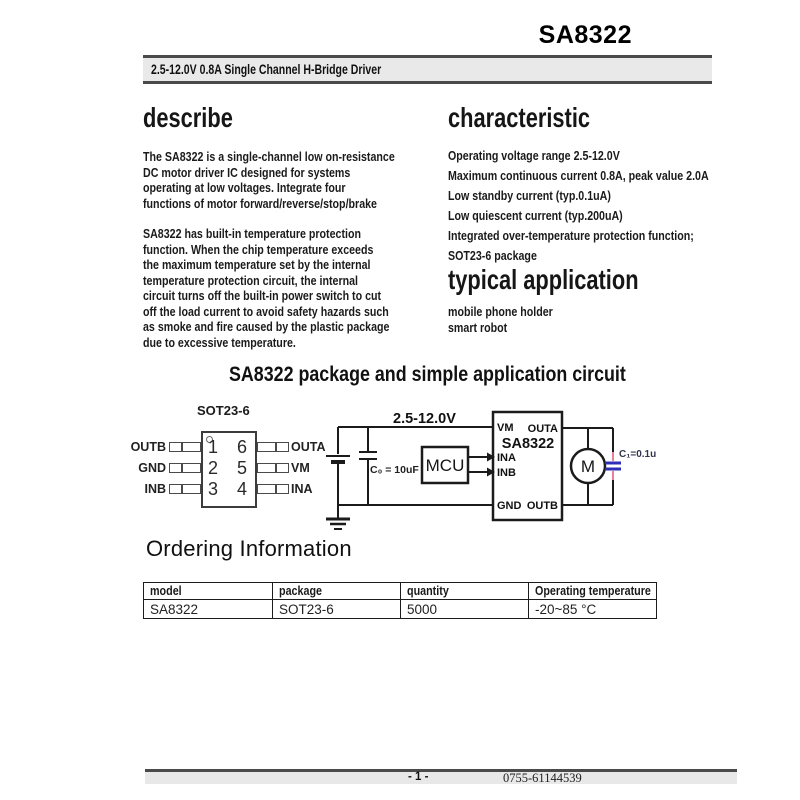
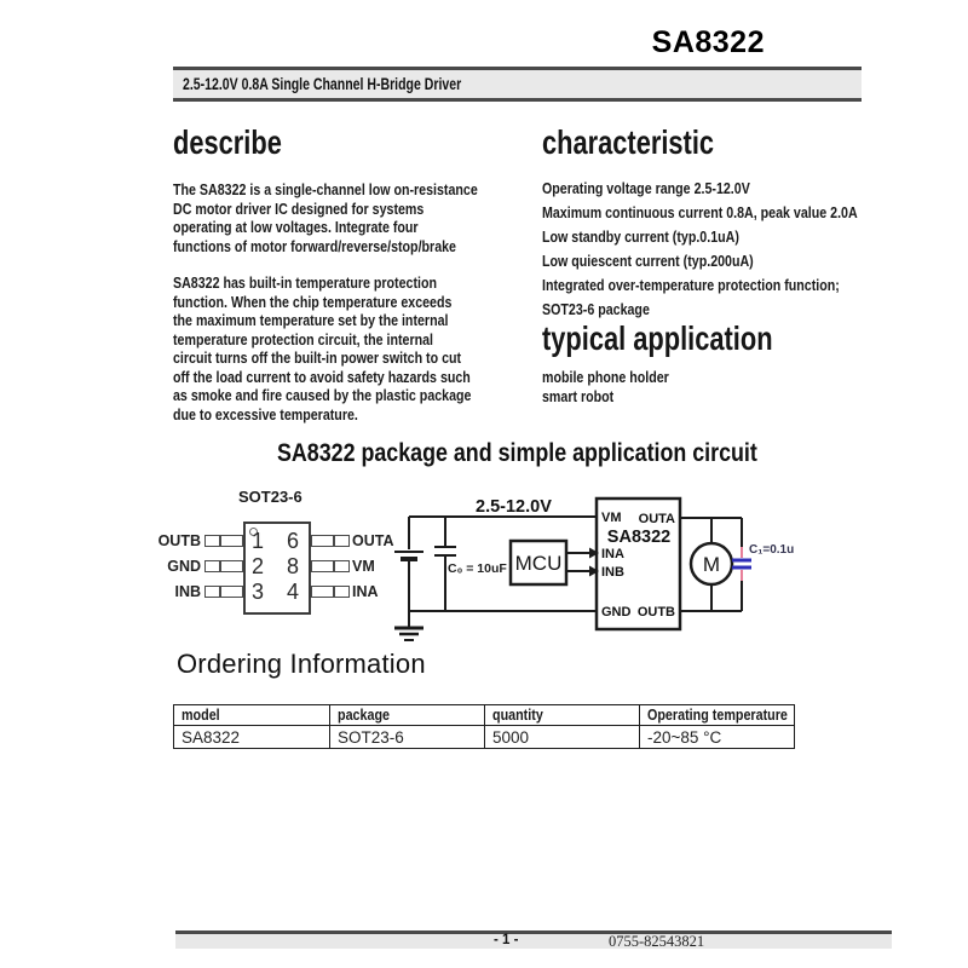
  SA8322
  2.5-12.0V 0.8A Single Channel H-Bridge Driver
  describe
  The SA8322 is a single-channel low on-resistance
  DC motor driver IC designed for systems
  operating at low voltages. Integrate four
  functions of motor forward/reverse/stop/brake
  SA8322 has built-in temperature protection
  function. When the chip temperature exceeds
  the maximum temperature set by the internal
  temperature protection circuit, the internal
  circuit turns off the built-in power switch to cut
  off the load current to avoid safety hazards such
  as smoke and fire caused by the plastic package
  due to excessive temperature.
  characteristic
  Operating voltage range 2.5-12.0V
  Maximum continuous current 0.8A, peak value 2.0A
  Low standby current (typ.0.1uA)
  Low quiescent current (typ.200uA)
  Integrated over-temperature protection function;
  SOT23-6 package
  typical application
  mobile phone holder
  smart robot
  SA8322 package and simple application circuit
  SOT23-6
  1
  2
  3
  6
- 5
+ 8
  4
  OUTB
  GND
  INB
  OUTA
  VM
  INA
  2.5-12.0V
  C₀ = 10uF
  MCU
  VM
  OUTA
  SA8322
  INA
  INB
  GND
  OUTB
  M
  C₁=0.1u
  Ordering Information
  model	package	quantity	Operating temperature
  SA8322	SOT23-6	5000	-20~85 °C
  - 1 -
- 0755-61144539
+ 0755-82543821
